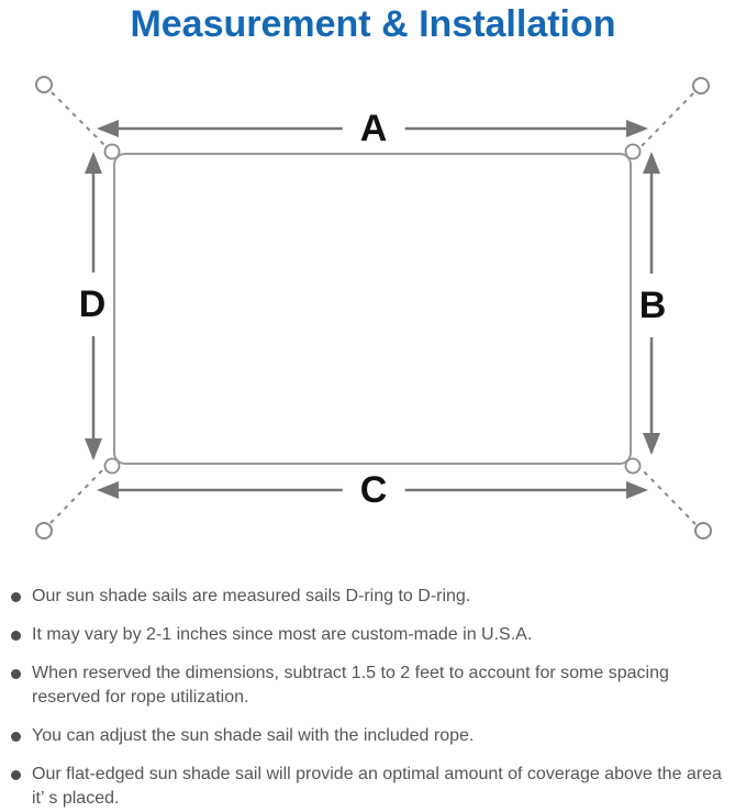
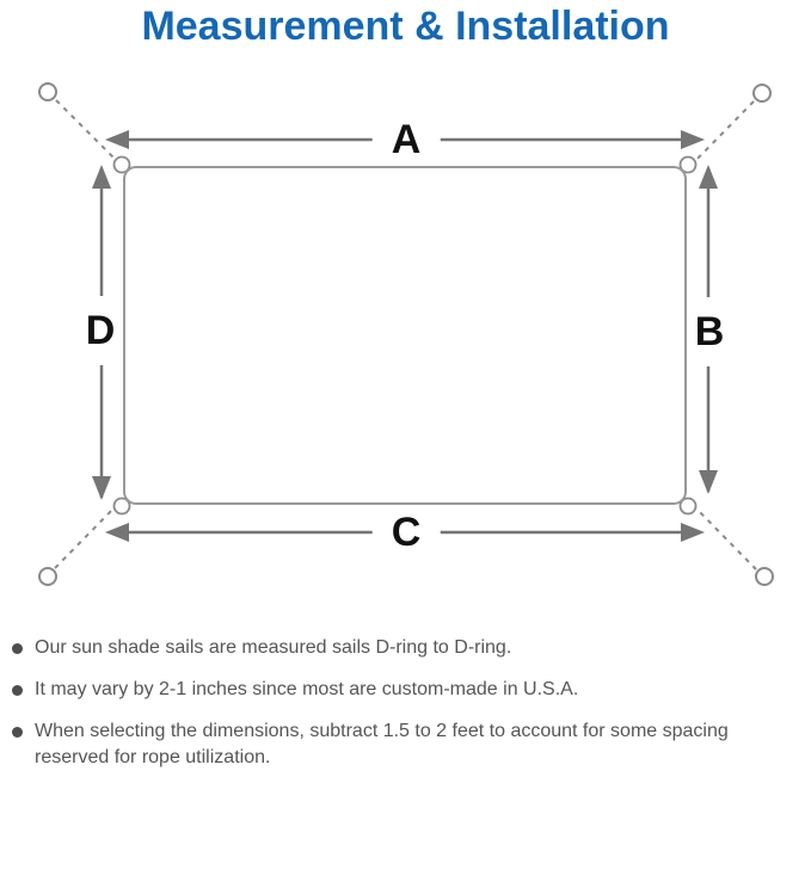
  Measurement & Installation
  A
  D
  B
  C
  Our sun shade sails are measured sails D-ring to D-ring.
  It may vary by 2-1 inches since most are custom-made in U.S.A.
- When reserved the dimensions, subtract 1.5 to 2 feet to account for some spacing reserved for rope utilization.
+ When selecting the dimensions, subtract 1.5 to 2 feet to account for some spacing reserved for rope utilization.
- You can adjust the sun shade sail with the included rope.
- Our flat-edged sun shade sail will provide an optimal amount of coverage above the area it’ s placed.
